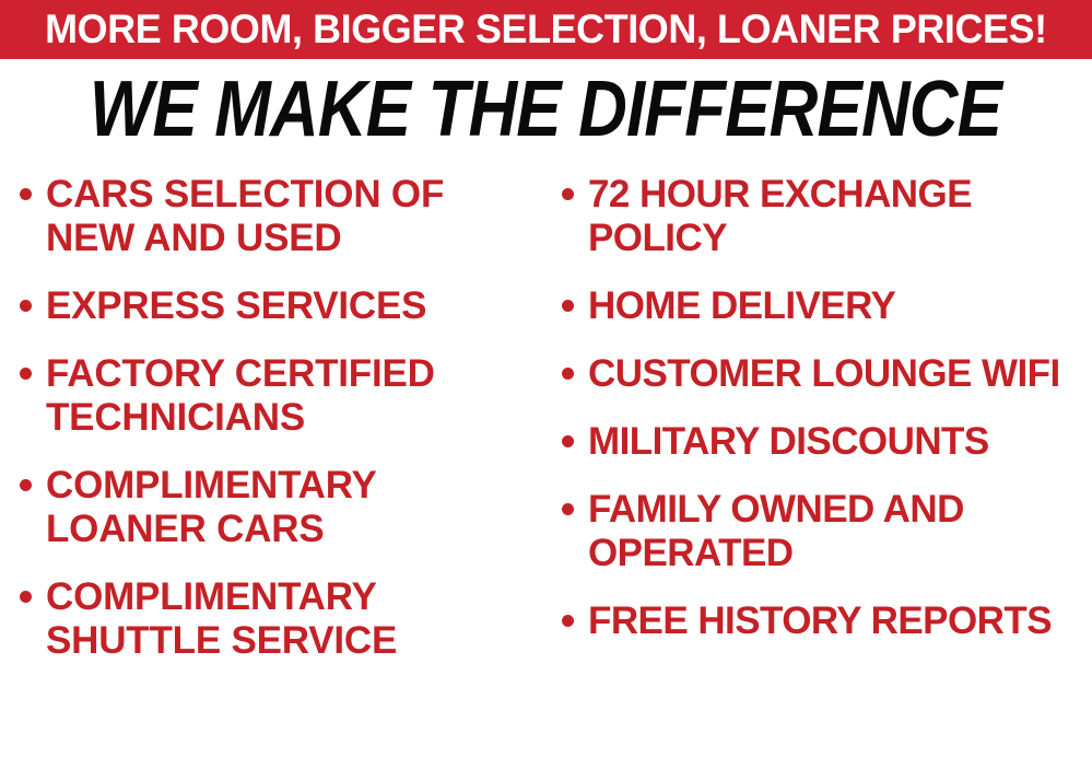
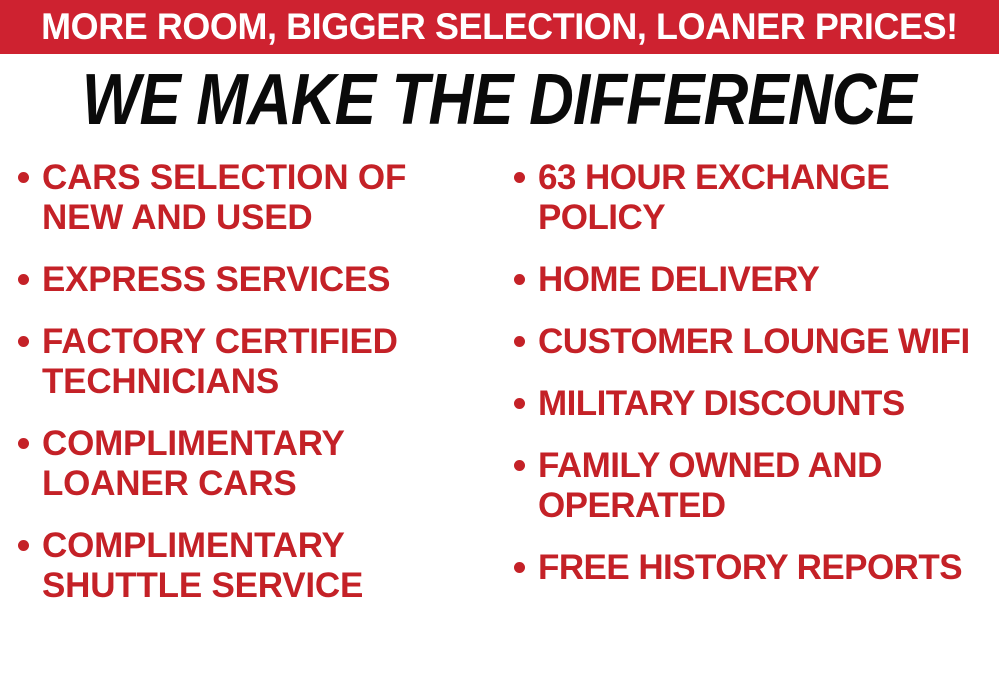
  MORE ROOM, BIGGER SELECTION, LOANER PRICES!
  WE MAKE THE DIFFERENCE
  CARS SELECTION OF NEW AND USED
  EXPRESS SERVICES
  FACTORY CERTIFIED TECHNICIANS
  COMPLIMENTARY LOANER CARS
  COMPLIMENTARY SHUTTLE SERVICE
- 72 HOUR EXCHANGE POLICY
+ 63 HOUR EXCHANGE POLICY
  HOME DELIVERY
  CUSTOMER LOUNGE WIFI
  MILITARY DISCOUNTS
  FAMILY OWNED AND OPERATED
  FREE HISTORY REPORTS
